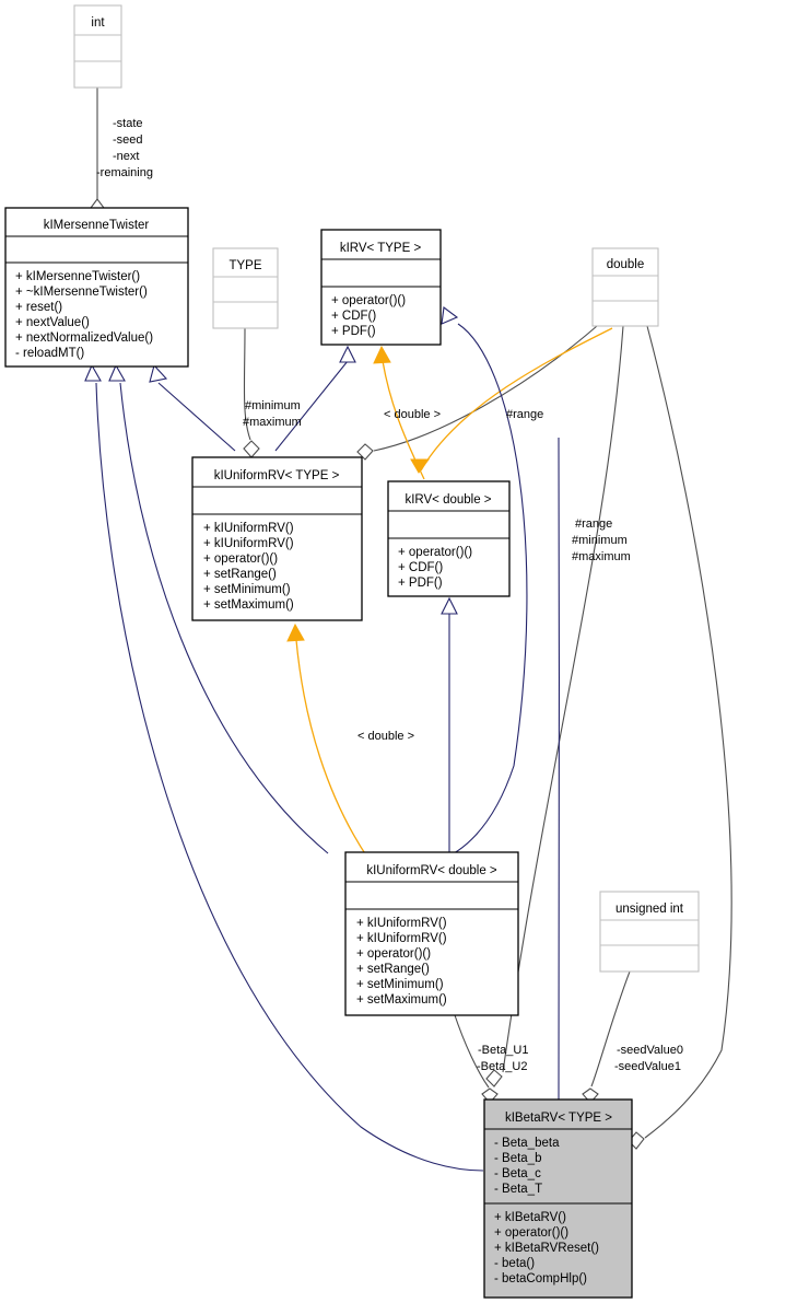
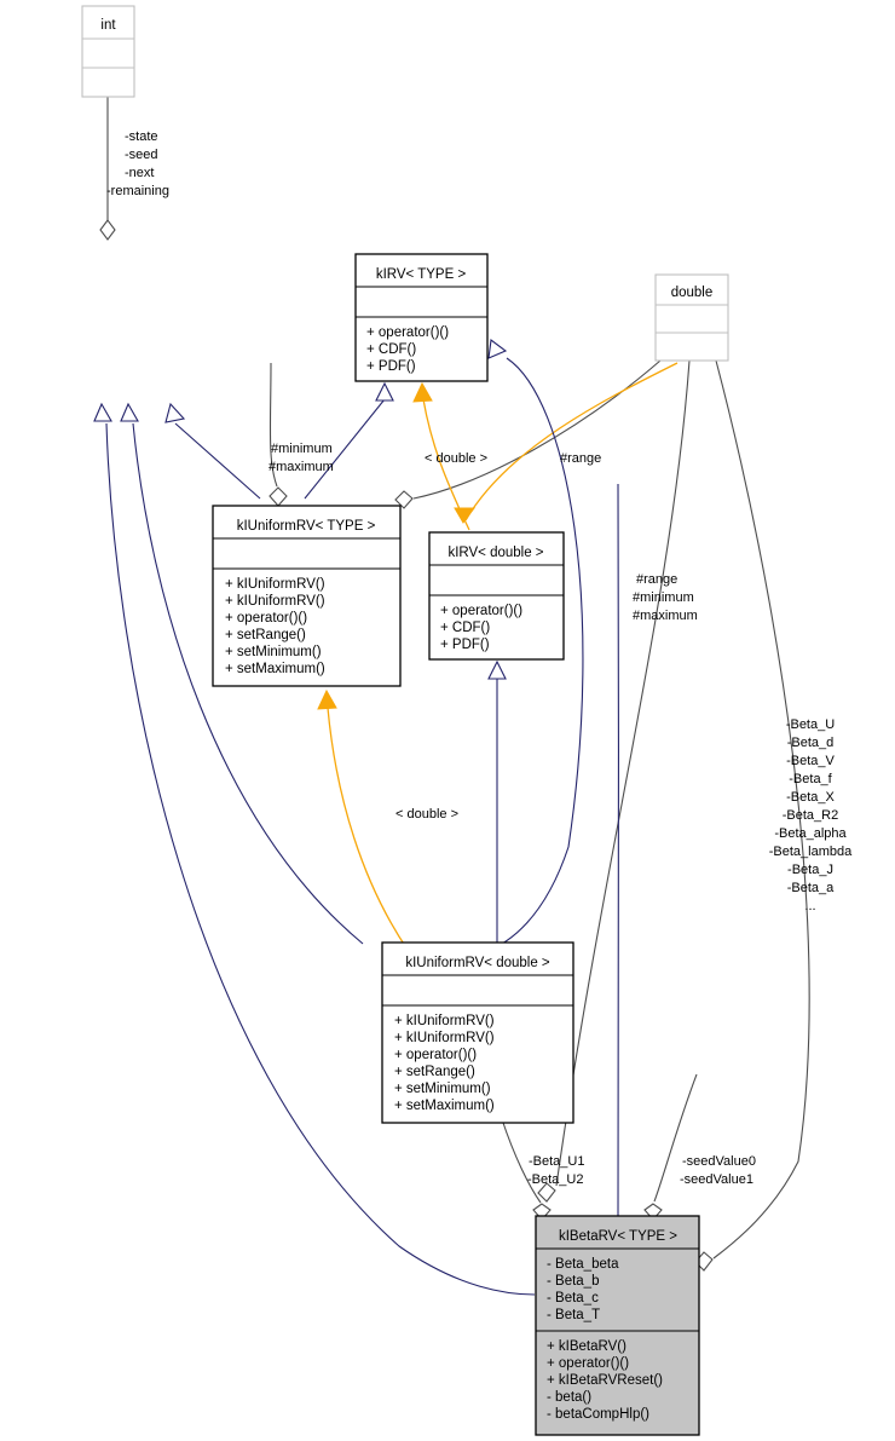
  -state
  -seed
  -next
  -remaining
  #minimum
  #maximum
  < double >
  #range
  #range
  #minimum
  #maximum
  < double >
+ -Beta_U
+ -Beta_d
+ -Beta_V
+ -Beta_f
+ -Beta_X
+ -Beta_R2
+ -Beta_alpha
+ -Beta_lambda
+ -Beta_J
+ -Beta_a
+ ...
  -Beta_U1
  -Beta_U2
  -seedValue0
  -seedValue1
  int
- TYPE
  double
- unsigned int
- kIMersenneTwister
- + kIMersenneTwister()
- + ~kIMersenneTwister()
- + reset()
- + nextValue()
- + nextNormalizedValue()
- - reloadMT()
  kIRV< TYPE >
  + operator()()
  + CDF()
  + PDF()
  kIRV< double >
  + operator()()
  + CDF()
  + PDF()
  kIUniformRV< TYPE >
  + kIUniformRV()
  + kIUniformRV()
  + operator()()
  + setRange()
  + setMinimum()
  + setMaximum()
  kIUniformRV< double >
  + kIUniformRV()
  + kIUniformRV()
  + operator()()
  + setRange()
  + setMinimum()
  + setMaximum()
  kIBetaRV< TYPE >
  - Beta_beta
  - Beta_b
  - Beta_c
  - Beta_T
  + kIBetaRV()
  + operator()()
  + kIBetaRVReset()
  - beta()
  - betaCompHlp()
